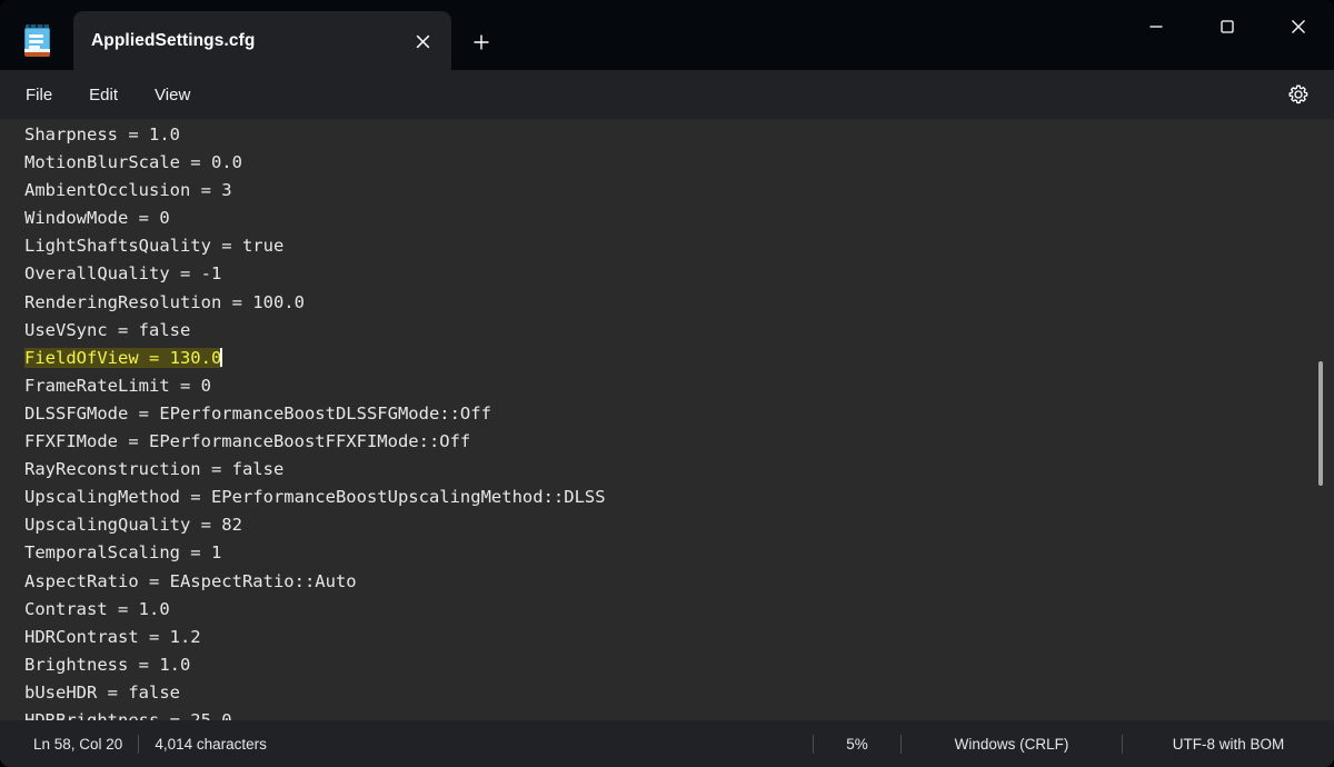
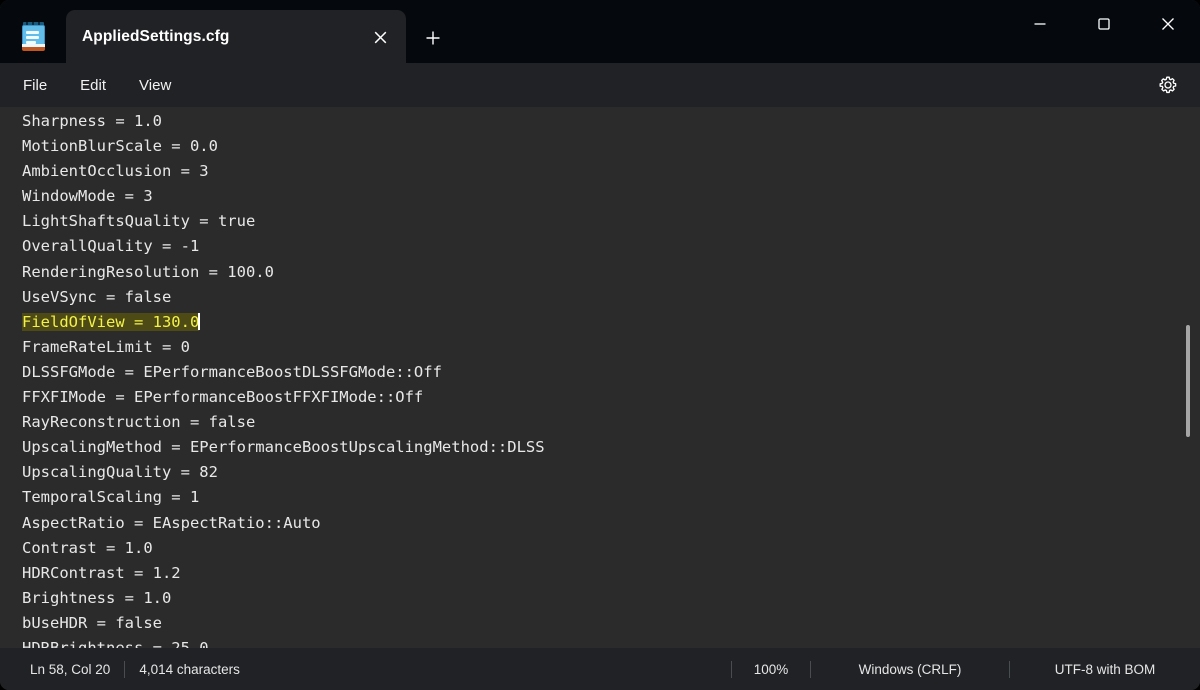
  AppliedSettings.cfg
  File
  Edit
  View
  Sharpness = 1.0
  MotionBlurScale = 0.0
  AmbientOcclusion = 3
- WindowMode = 0
+ WindowMode = 3
  LightShaftsQuality = true
  OverallQuality = -1
  RenderingResolution = 100.0
  UseVSync = false
  FieldOfView = 130.0
  FrameRateLimit = 0
  DLSSFGMode = EPerformanceBoostDLSSFGMode::Off
  FFXFIMode = EPerformanceBoostFFXFIMode::Off
  RayReconstruction = false
  UpscalingMethod = EPerformanceBoostUpscalingMethod::DLSS
  UpscalingQuality = 82
  TemporalScaling = 1
  AspectRatio = EAspectRatio::Auto
  Contrast = 1.0
  HDRContrast = 1.2
  Brightness = 1.0
  bUseHDR = false
  Ln 58, Col 20
  4,014 characters
- 5%
+ 100%
  Windows (CRLF)
  UTF-8 with BOM
